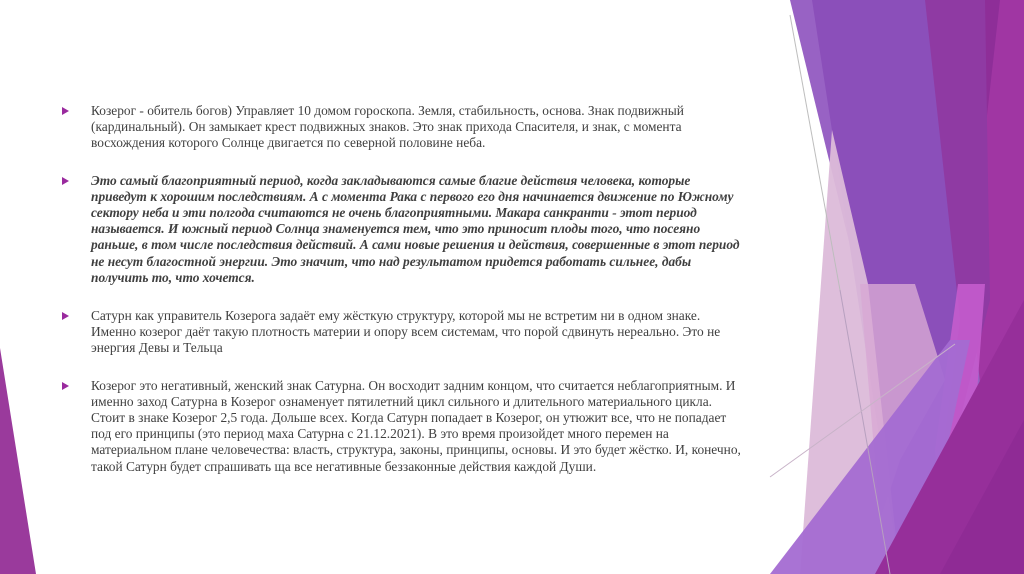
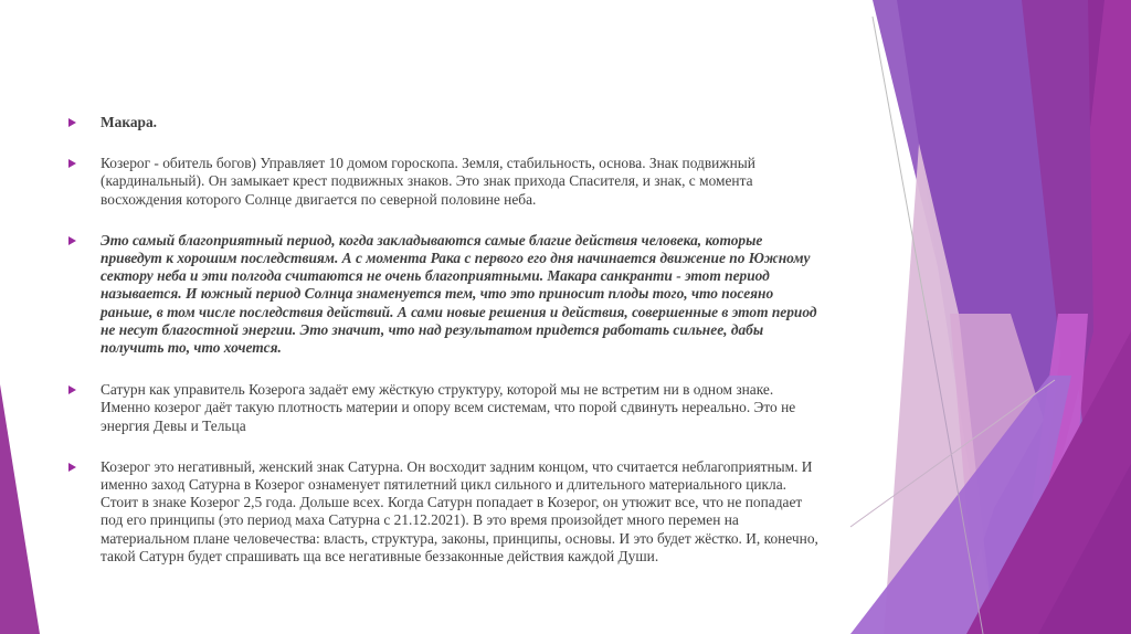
+ Макара.
  Козерог - обитель богов) Управляет 10 домом гороскопа. Земля, стабильность, основа. Знак подвижный
  (кардинальный). Он замыкает крест подвижных знаков. Это знак прихода Спасителя, и знак, с момента
  восхождения которого Солнце двигается по северной половине неба.
  Это самый благоприятный период, когда закладываются самые благие действия человека, которые
  приведут к хорошим последствиям. А с момента Рака с первого его дня начинается движение по Южному
  сектору неба и эти полгода считаются не очень благоприятными. Макара санкранти - этот период
  называется. И южный период Солнца знаменуется тем, что это приносит плоды того, что посеяно
  раньше, в том числе последствия действий. А сами новые решения и действия, совершенные в этот период
  не несут благостной энергии. Это значит, что над результатом придется работать сильнее, дабы
  получить то, что хочется.
  Сатурн как управитель Козерога задаёт ему жёсткую структуру, которой мы не встретим ни в одном знаке.
  Именно козерог даёт такую плотность материи и опору всем системам, что порой сдвинуть нереально. Это не
  энергия Девы и Тельца
  Козерог это негативный, женский знак Сатурна. Он восходит задним концом, что считается неблагоприятным. И
  именно заход Сатурна в Козерог ознаменует пятилетний цикл сильного и длительного материального цикла.
  Стоит в знаке Козерог 2,5 года. Дольше всех. Когда Сатурн попадает в Козерог, он утюжит все, что не попадает
  под его принципы (это период маха Сатурна с 21.12.2021). В это время произойдет много перемен на
  материальном плане человечества: власть, структура, законы, принципы, основы. И это будет жёстко. И, конечно,
  такой Сатурн будет спрашивать ща все негативные беззаконные действия каждой Души.
